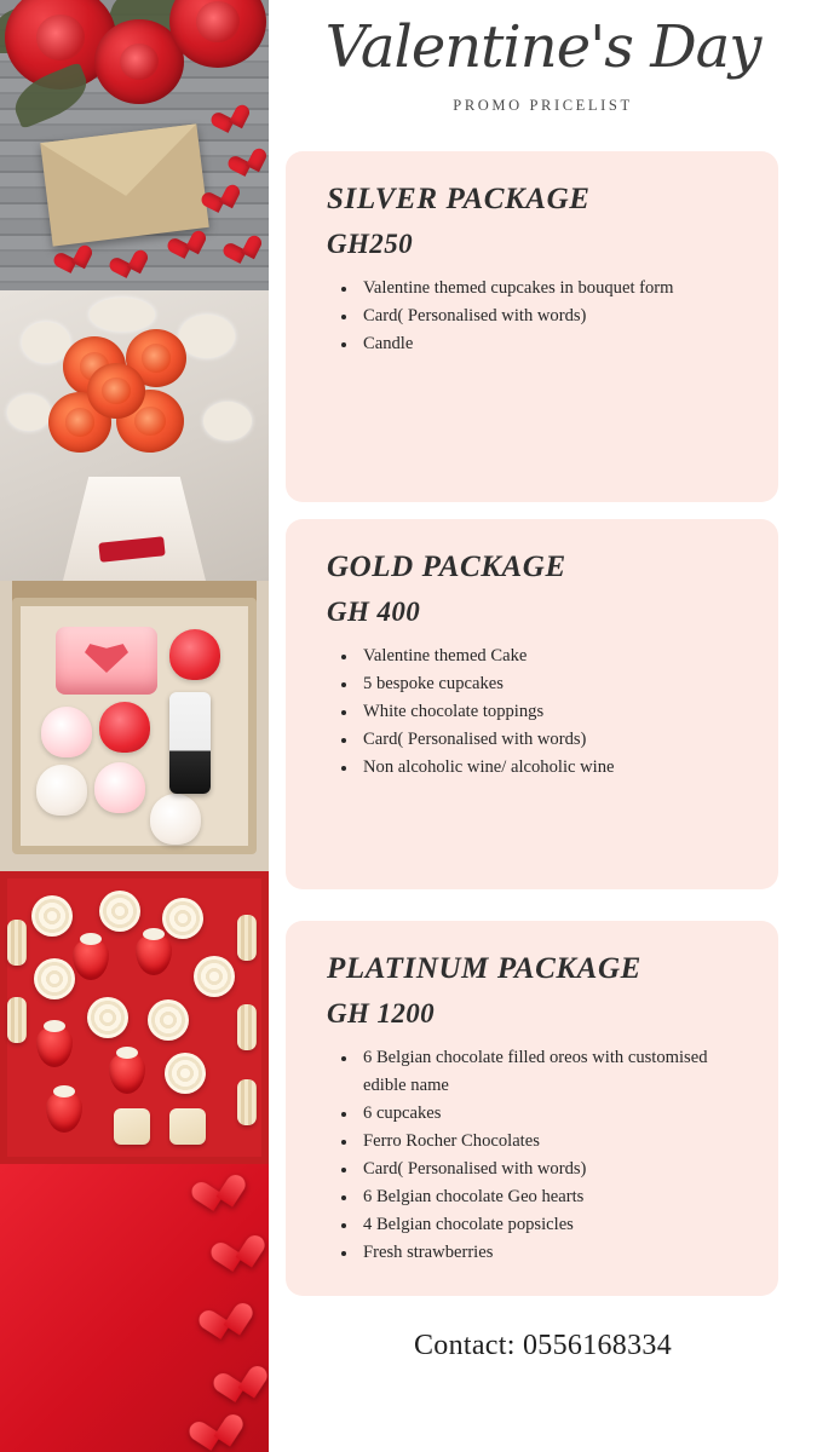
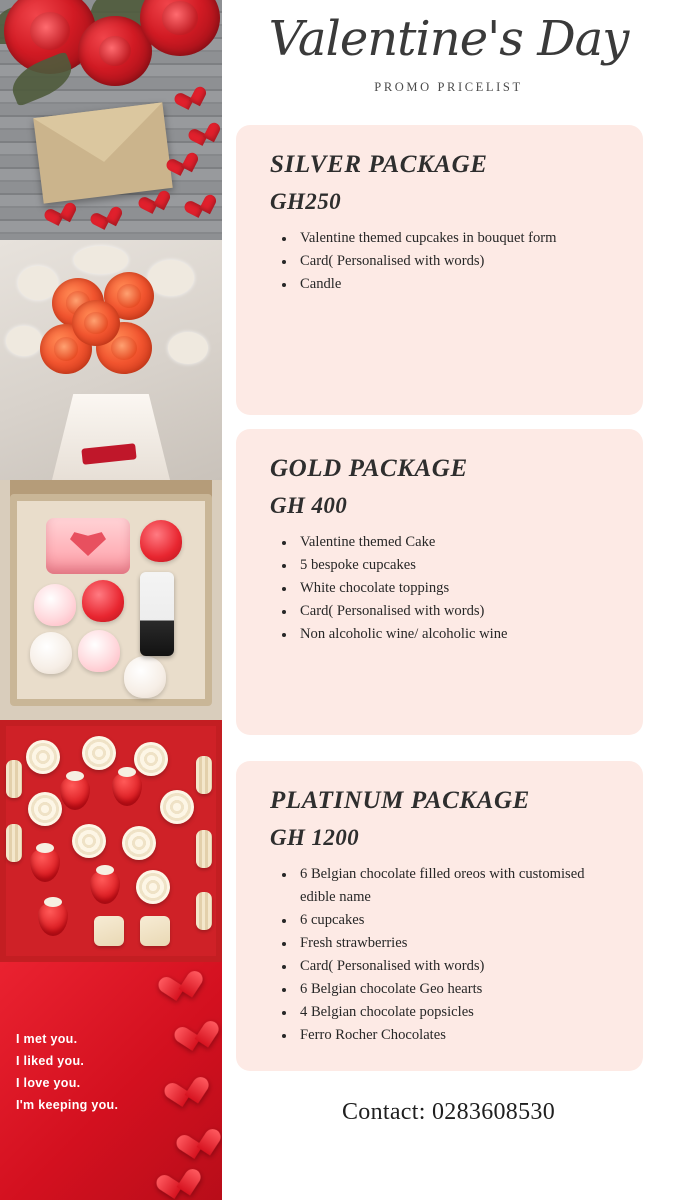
+ I met you.
+ I liked you.
+ I love you.
+ I'm keeping you.
  Valentine's Day
  PROMO PRICELIST
  SILVER PACKAGE
  GH250
  Valentine themed cupcakes in bouquet form
  Card( Personalised with words)
  Candle
  GOLD PACKAGE
  GH 400
  Valentine themed Cake
  5 bespoke cupcakes
  White chocolate toppings
  Card( Personalised with words)
  Non alcoholic wine/ alcoholic wine
  PLATINUM PACKAGE
  GH 1200
  6 Belgian chocolate filled oreos with customised edible name
  6 cupcakes
- Ferro Rocher Chocolates
+ Fresh strawberries
  Card( Personalised with words)
  6 Belgian chocolate Geo hearts
  4 Belgian chocolate popsicles
- Fresh strawberries
+ Ferro Rocher Chocolates
- Contact: 0556168334
+ Contact: 0283608530
